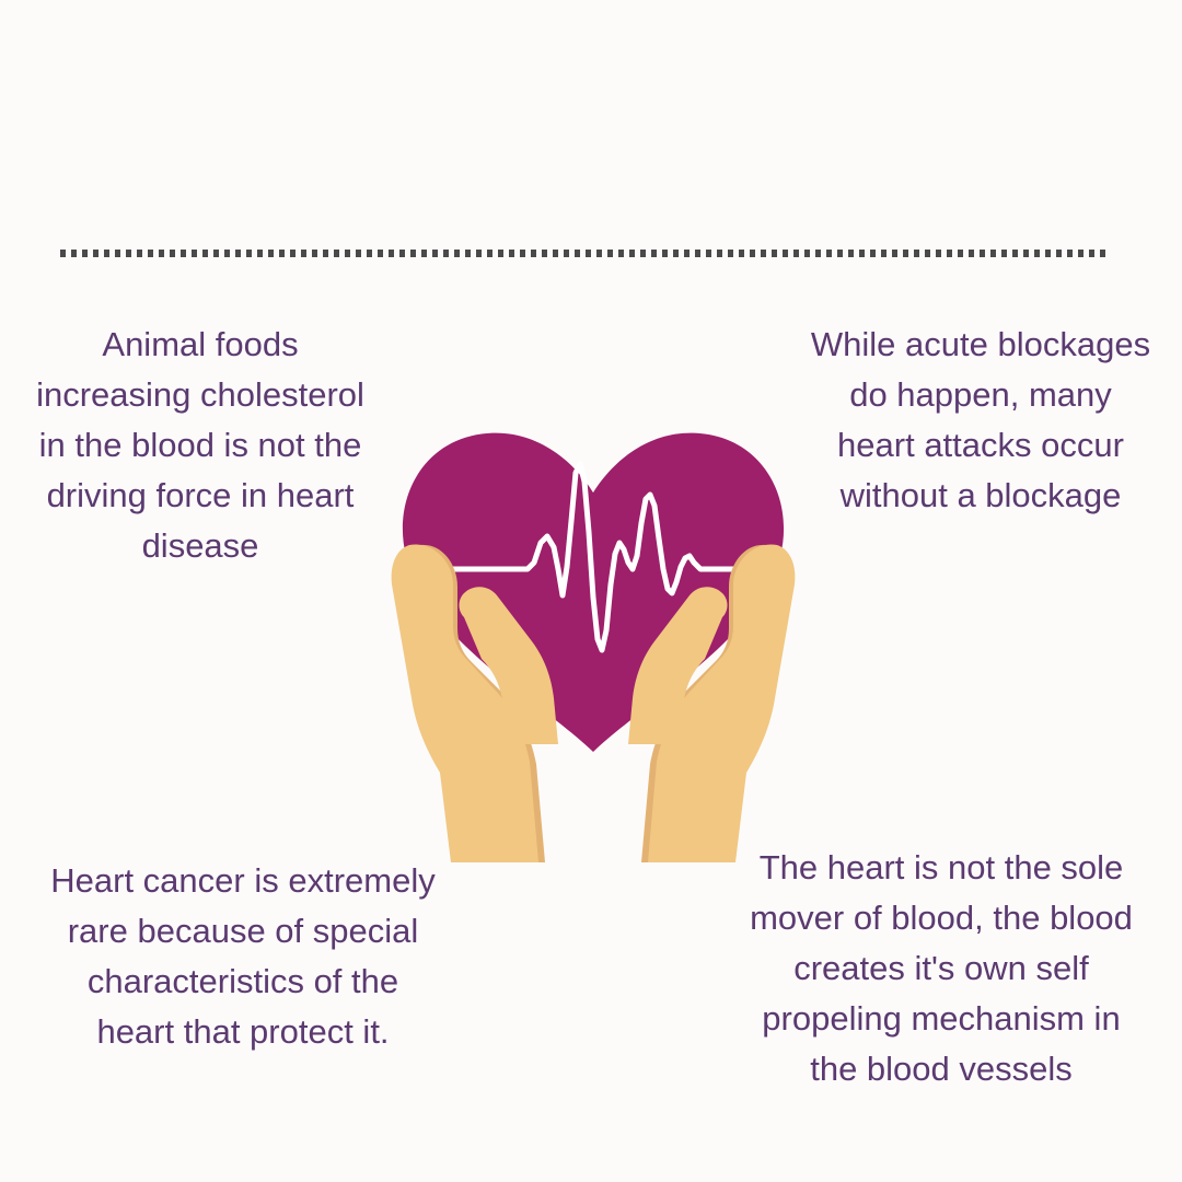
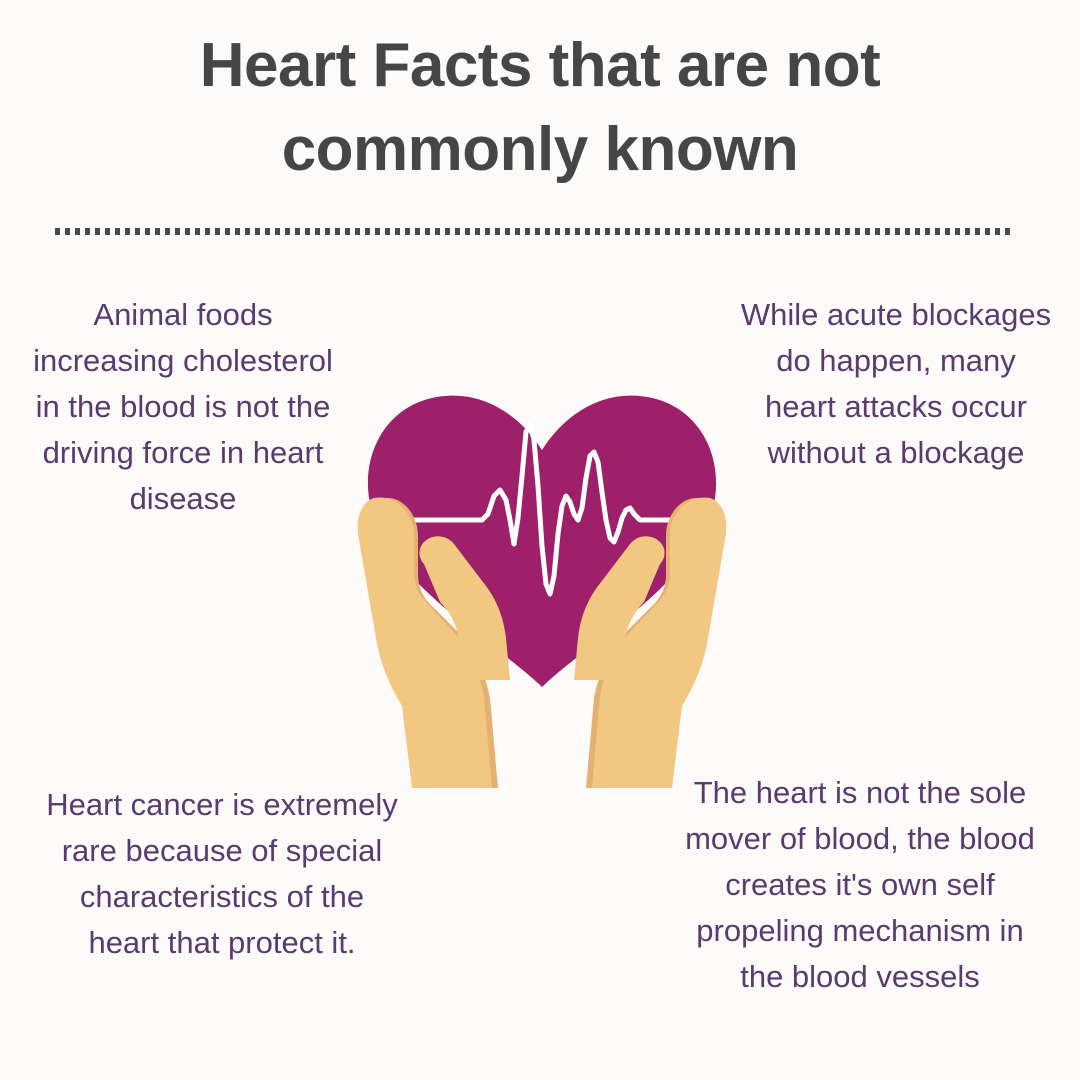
+ Heart Facts that are not
+ commonly known
  Animal foods
  increasing cholesterol
  in the blood is not the
  driving force in heart
  disease
  While acute blockages
  do happen, many
  heart attacks occur
  without a blockage
  Heart cancer is extremely
  rare because of special
  characteristics of the
  heart that protect it.
  The heart is not the sole
  mover of blood, the blood
  creates it's own self
  propeling mechanism in
  the blood vessels
